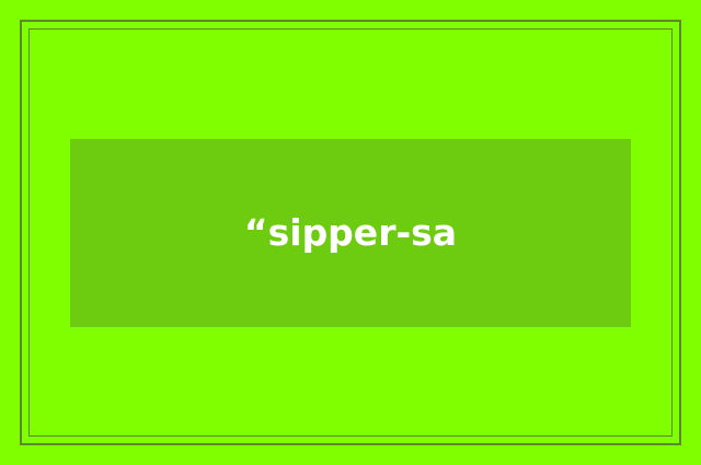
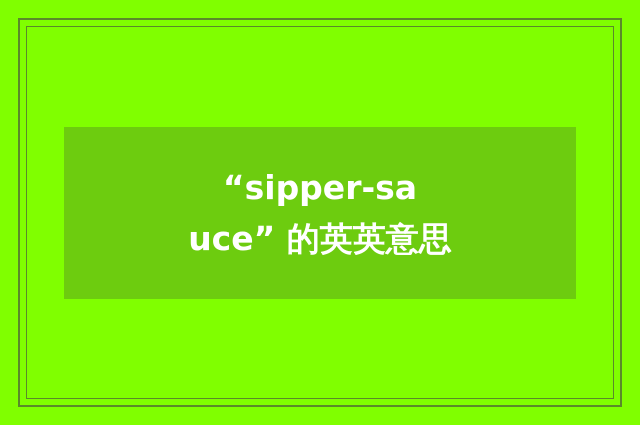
  “sipper-sa
+ uce” 的英英意思
